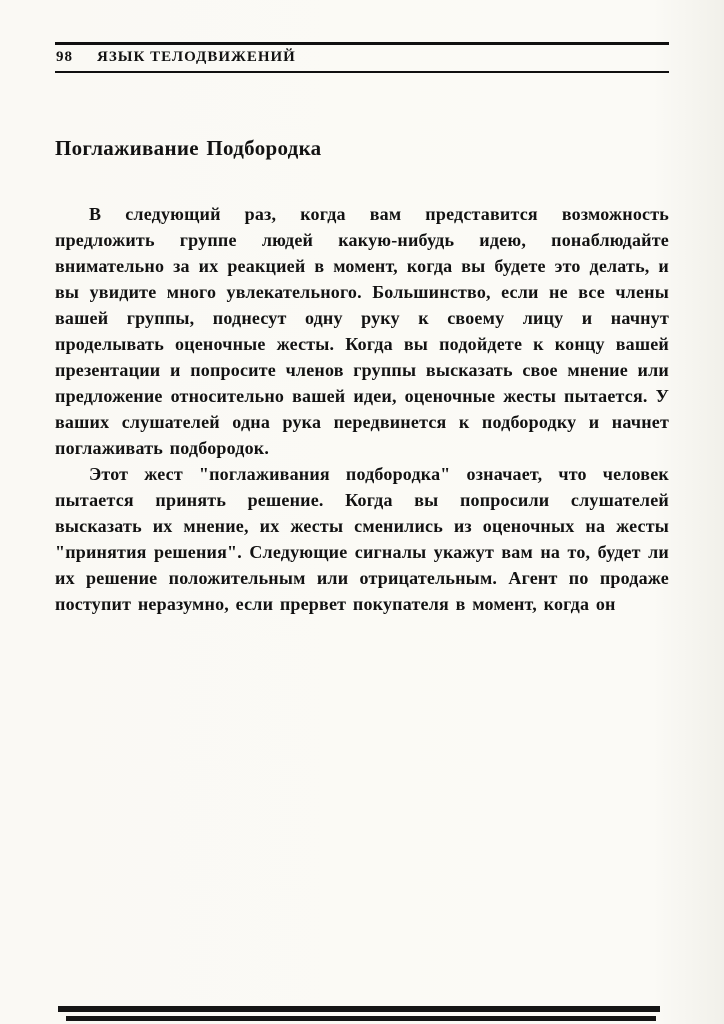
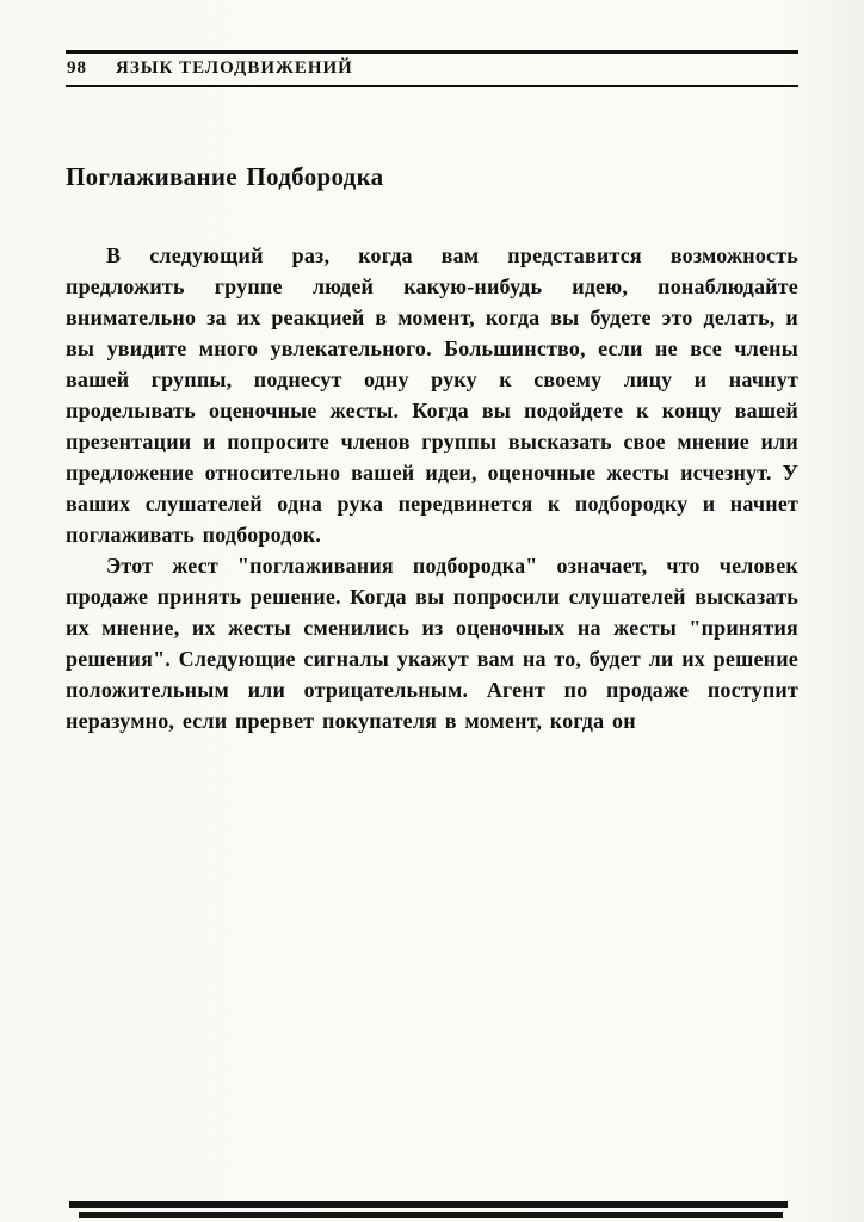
  98
  ЯЗЫК ТЕЛОДВИЖЕНИЙ
  Поглаживание Подбородка
- В следующий раз, когда вам представится возможность предложить группе людей какую-нибудь идею, понаблюдайте внимательно за их реакцией в момент, когда вы будете это делать, и вы увидите много увлекательного. Большинство, если не все члены вашей группы, поднесут одну руку к своему лицу и начнут проделывать оценочные жесты. Когда вы подойдете к концу вашей презентации и попросите членов группы высказать свое мнение или предложение относительно вашей идеи, оценочные жесты пытается. У ваших слушателей одна рука передвинется к подбородку и начнет поглаживать подбородок.
+ В следующий раз, когда вам представится возможность предложить группе людей какую-нибудь идею, понаблюдайте внимательно за их реакцией в момент, когда вы будете это делать, и вы увидите много увлекательного. Большинство, если не все члены вашей группы, поднесут одну руку к своему лицу и начнут проделывать оценочные жесты. Когда вы подойдете к концу вашей презентации и попросите членов группы высказать свое мнение или предложение относительно вашей идеи, оценочные жесты исчезнут. У ваших слушателей одна рука передвинется к подбородку и начнет поглаживать подбородок.
- Этот жест "поглаживания подбородка" означает, что человек пытается принять решение. Когда вы попросили слушателей высказать их мнение, их жесты сменились из оценочных на жесты "принятия решения". Следующие сигналы укажут вам на то, будет ли их решение положительным или отрицательным. Агент по продаже поступит неразумно, если прервет покупателя в момент, когда он
+ Этот жест "поглаживания подбородка" означает, что человек продаже принять решение. Когда вы попросили слушателей высказать их мнение, их жесты сменились из оценочных на жесты "принятия решения". Следующие сигналы укажут вам на то, будет ли их решение положительным или отрицательным. Агент по продаже поступит неразумно, если прервет покупателя в момент, когда он
